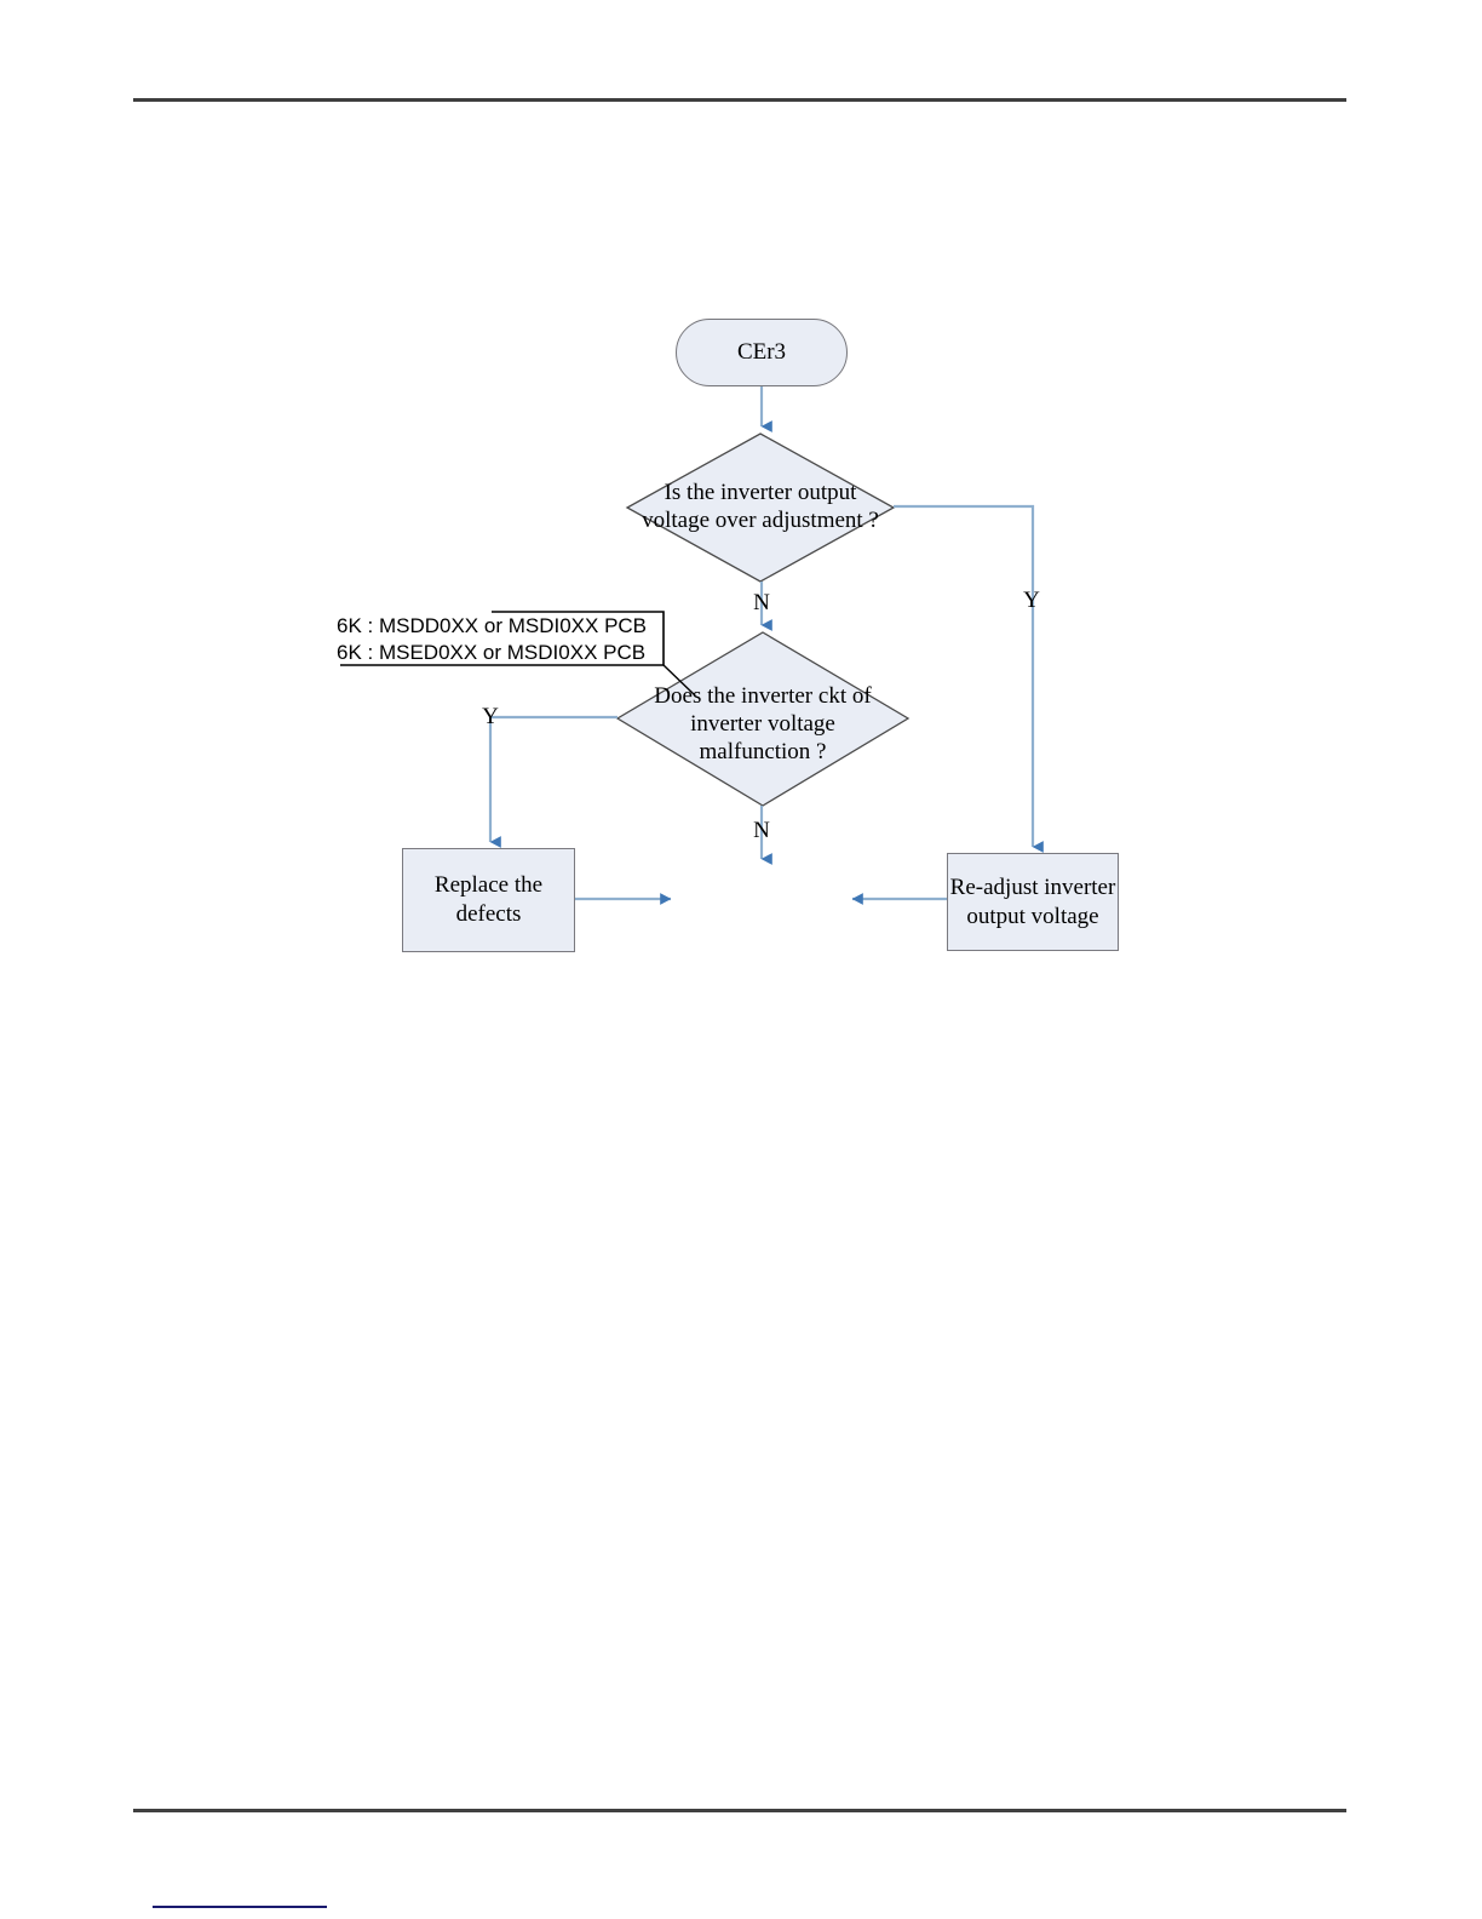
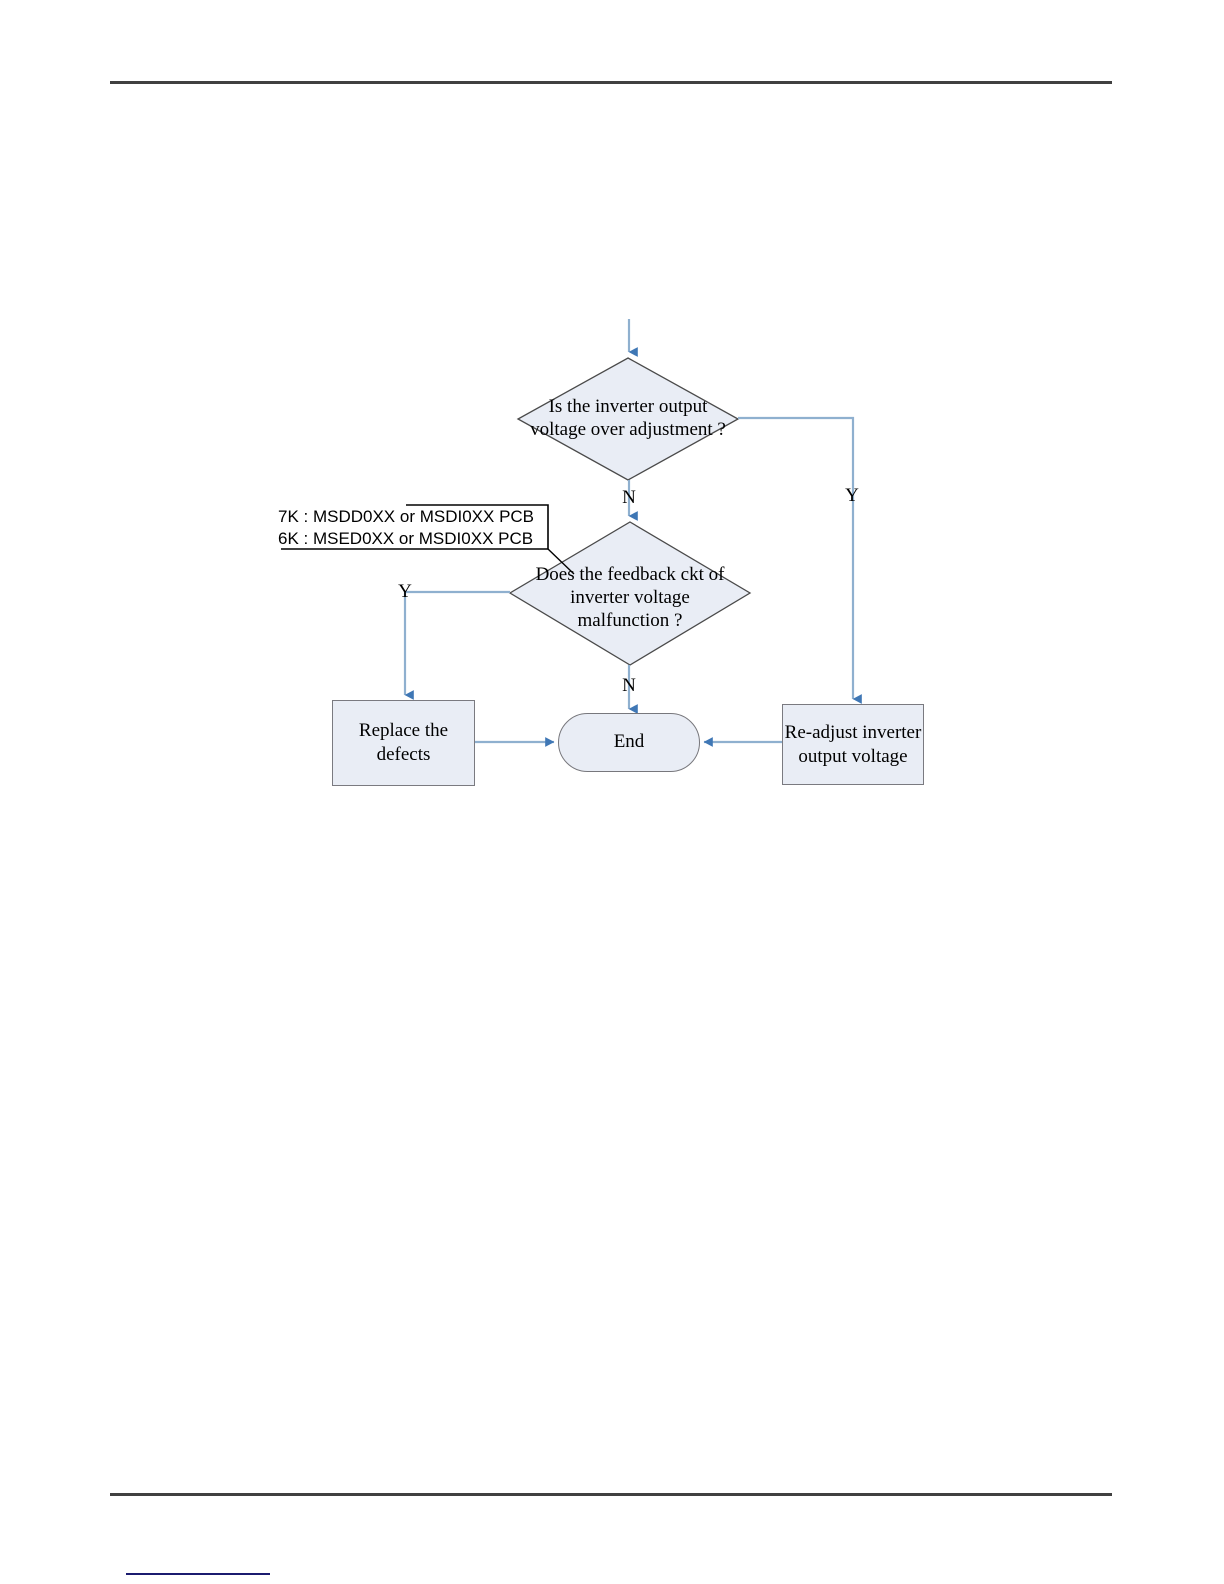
- CEr3
  Is the inverter output
  voltage over adjustment ?
- Does the inverter ckt of
+ Does the feedback ckt of
  inverter voltage
  malfunction ?
  Replace the defects
+ End
  Re-adjust inverter
  output voltage
  N
  Y
  Y
  N
- 6K : MSDD0XX or MSDI0XX PCB
+ 7K : MSDD0XX or MSDI0XX PCB
  6K : MSED0XX or MSDI0XX PCB
